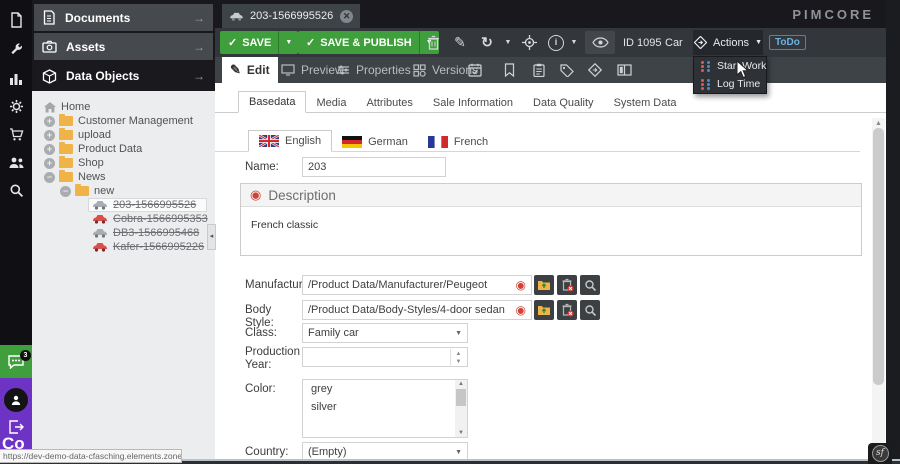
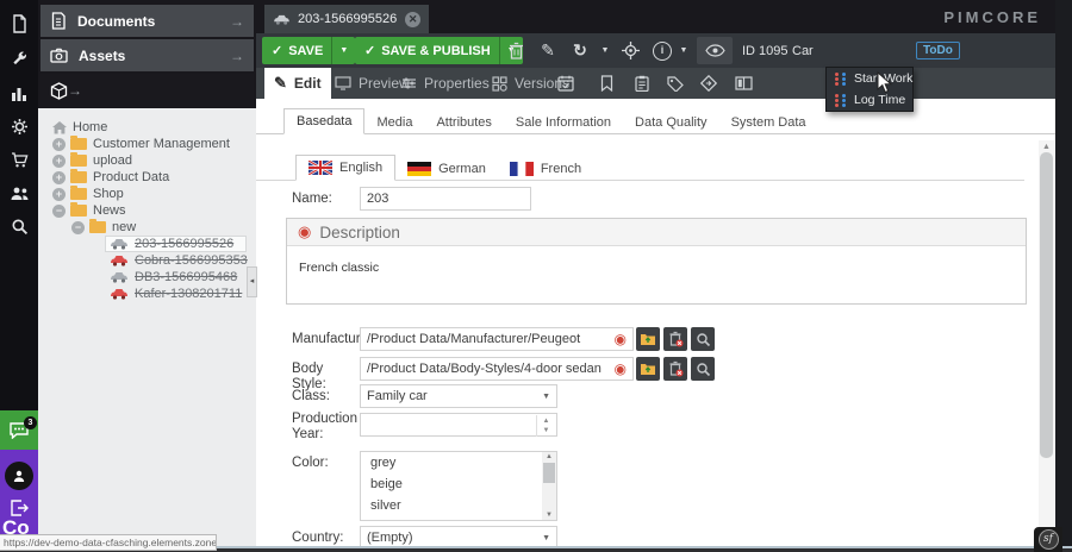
  Co
  Documents
  →
  Assets
  →
- Data Objects
  →
  Home
  +
  Customer Management
  +
  upload
  +
  Product Data
  +
  Shop
  −
  News
  −
  new
  203-1566995526
  Cobra-1566995353
  DB3-1566995468
- Kafer-1566995226
+ Kafer-1308201711
  203-1566995526
  ✕
  PIMCORE
  ✓
  SAVE
  ✓
  SAVE & PUBLISH
  ✎
  ↻
  i
  ID 1095
  Car
- Actions
  ToDo
  ✎
  Edit
  Previe
  Properties
  Versios
  Star Work
  Log Time
  Basedata
  Media
  Attributes
  Sale Information
  Data Quality
  System Data
  English
  German
  French
  Name:
  203
  ◉
  Description
  French classic
  Manufactur
  /Product Data/Manufacturer/Peugeot
  ◉
  Body Style:
  /Product Data/Body-Styles/4-door sedan
  ◉
  Class:
  Family car
  Production Year:
  Color:
  grey
+ beige
  silver
  Country:
  (Empty)
  https://dev-demo-data-cfasching.elements.zone
  sf
